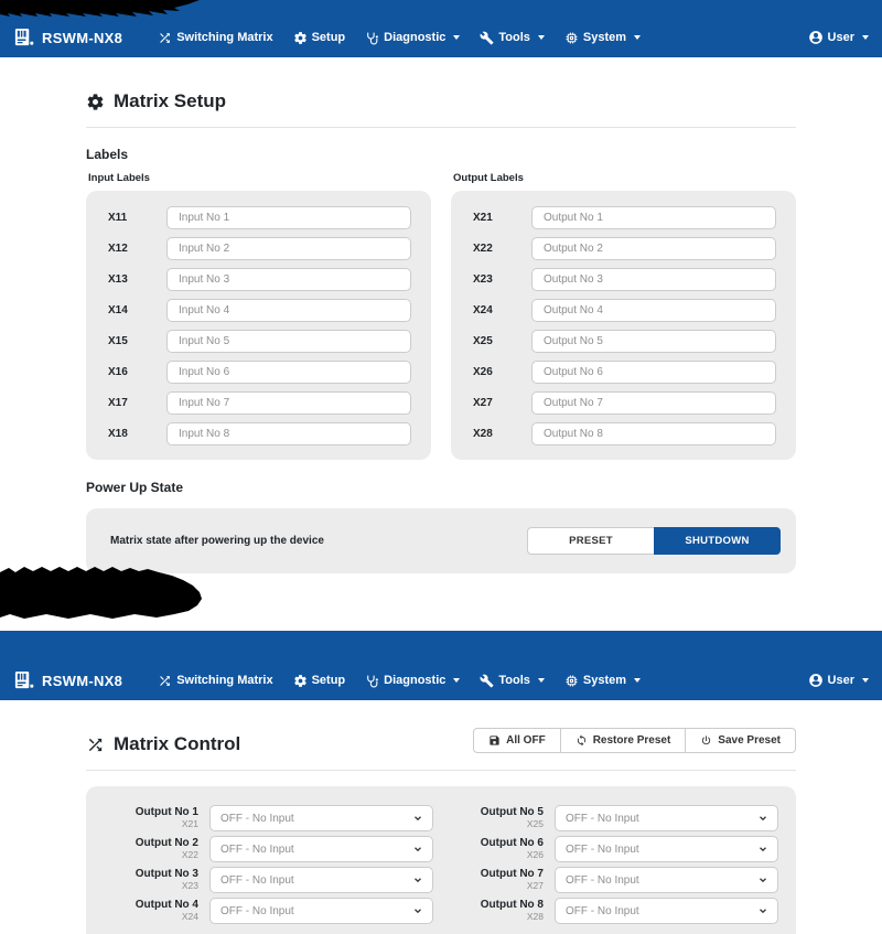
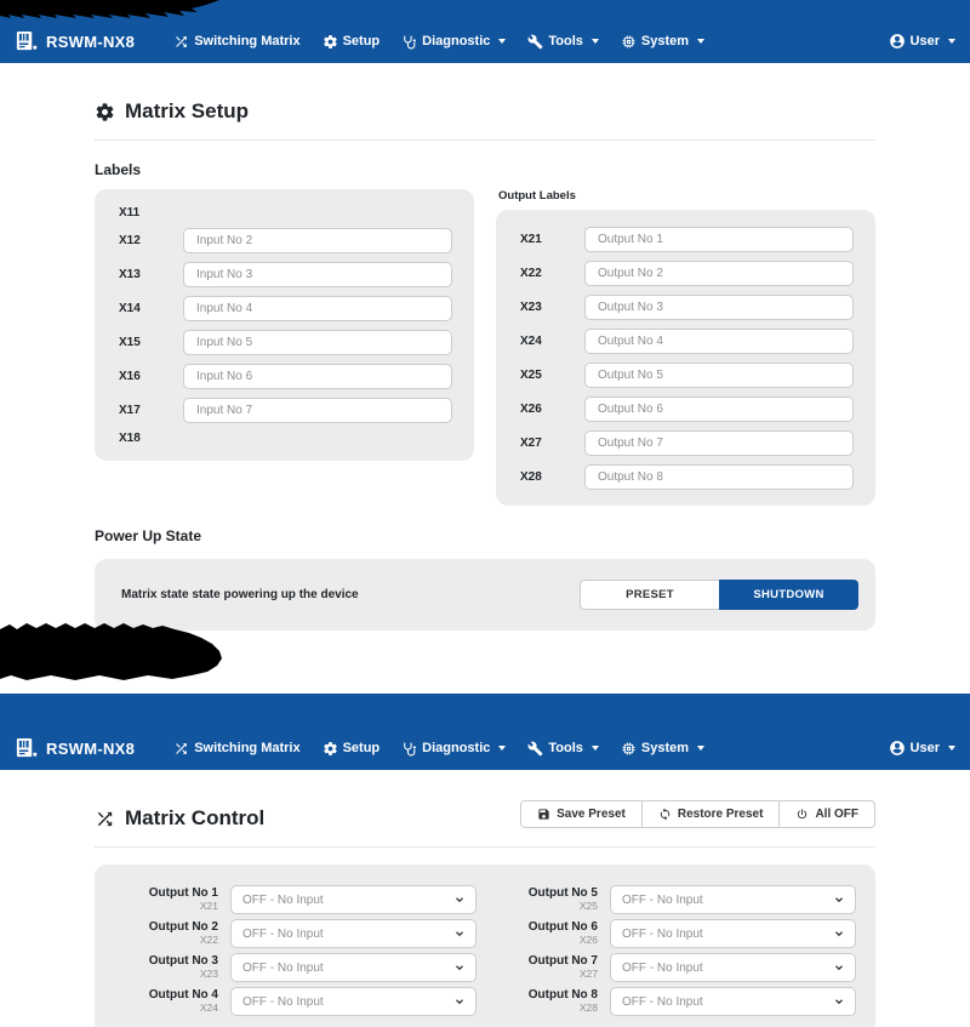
  RSWM-NX8
  Switching Matrix
  Setup
  Diagnostic
  Tools
  System
  User
  Matrix Setup
  Labels
- Input Labels
  X11
- Input No 1
  X12
  Input No 2
  X13
  Input No 3
  X14
  Input No 4
  X15
  Input No 5
  X16
  Input No 6
  X17
  Input No 7
  X18
- Input No 8
  Output Labels
  X21
  Output No 1
  X22
  Output No 2
  X23
  Output No 3
  X24
  Output No 4
  X25
  Output No 5
  X26
  Output No 6
  X27
  Output No 7
  X28
  Output No 8
  Power Up State
- Matrix state after powering up the device
+ Matrix state state powering up the device
  PRESET
  SHUTDOWN
  RSWM-NX8
  Switching Matrix
  Setup
  Diagnostic
  Tools
  System
  User
  Matrix Control
- All OFF
+ Save Preset
  Restore Preset
- Save Preset
+ All OFF
  Output No 1
  X21
  OFF - No Input
  Output No 2
  X22
  OFF - No Input
  Output No 3
  X23
  OFF - No Input
  Output No 4
  X24
  OFF - No Input
  Output No 5
  X25
  OFF - No Input
  Output No 6
  X26
  OFF - No Input
  Output No 7
  X27
  OFF - No Input
  Output No 8
  X28
  OFF - No Input
